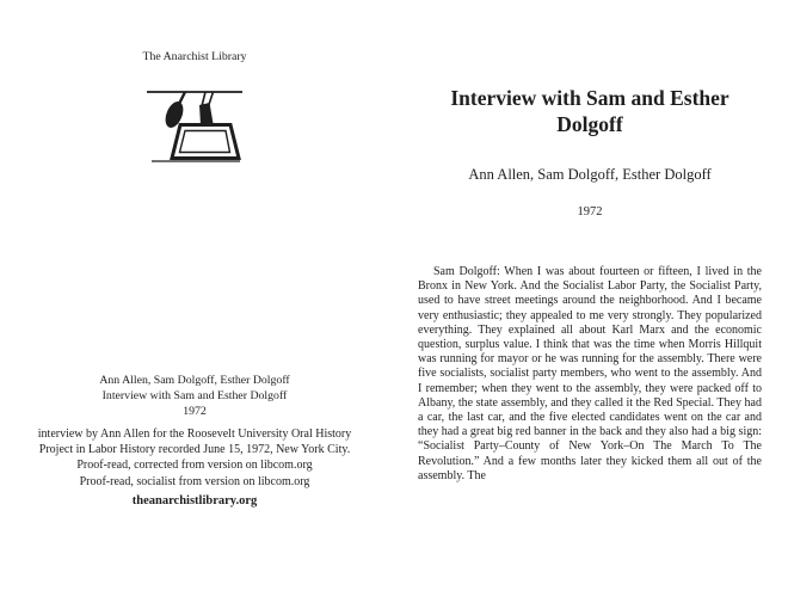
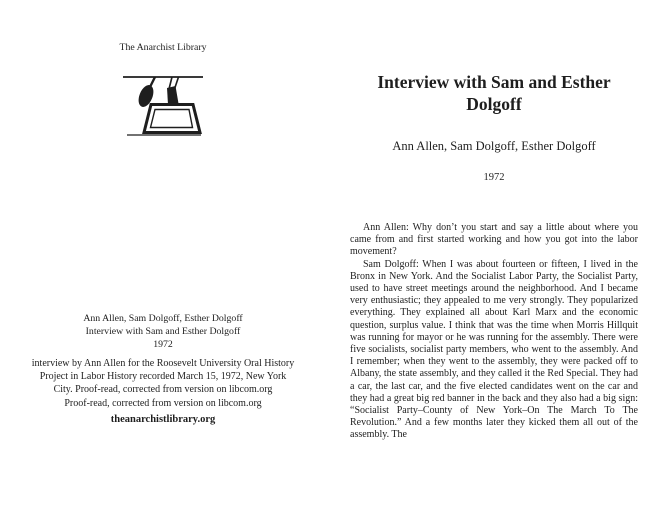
  The Anarchist Library
  Ann Allen, Sam Dolgoff, Esther Dolgoff
  Interview with Sam and Esther Dolgoff
  1972
- interview by Ann Allen for the Roosevelt University Oral History Project in Labor History recorded June 15, 1972, New York City. Proof-read, corrected from version on libcom.org
+ interview by Ann Allen for the Roosevelt University Oral History Project in Labor History recorded March 15, 1972, New York City. Proof-read, corrected from version on libcom.org
- Proof-read, socialist from version on libcom.org
+ Proof-read, corrected from version on libcom.org
  theanarchistlibrary.org
  Interview with Sam and Esther Dolgoff
  Ann Allen, Sam Dolgoff, Esther Dolgoff
  1972
+ Ann Allen: Why don’t you start and say a little about where you came from and first started working and how you got into the labor movement?
  Sam Dolgoff: When I was about fourteen or fifteen, I lived in the Bronx in New York. And the Socialist Labor Party, the Socialist Party, used to have street meetings around the neighborhood. And I became very enthusiastic; they appealed to me very strongly. They popularized everything. They explained all about Karl Marx and the economic question, surplus value. I think that was the time when Morris Hillquit was running for mayor or he was running for the assembly. There were five socialists, socialist party members, who went to the assembly. And I remember; when they went to the assembly, they were packed off to Albany, the state assembly, and they called it the Red Special. They had a car, the last car, and the five elected candidates went on the car and they had a great big red banner in the back and they also had a big sign: “Socialist Party–County of New York–On The March To The Revolution.” And a few months later they kicked them all out of the assembly. The
